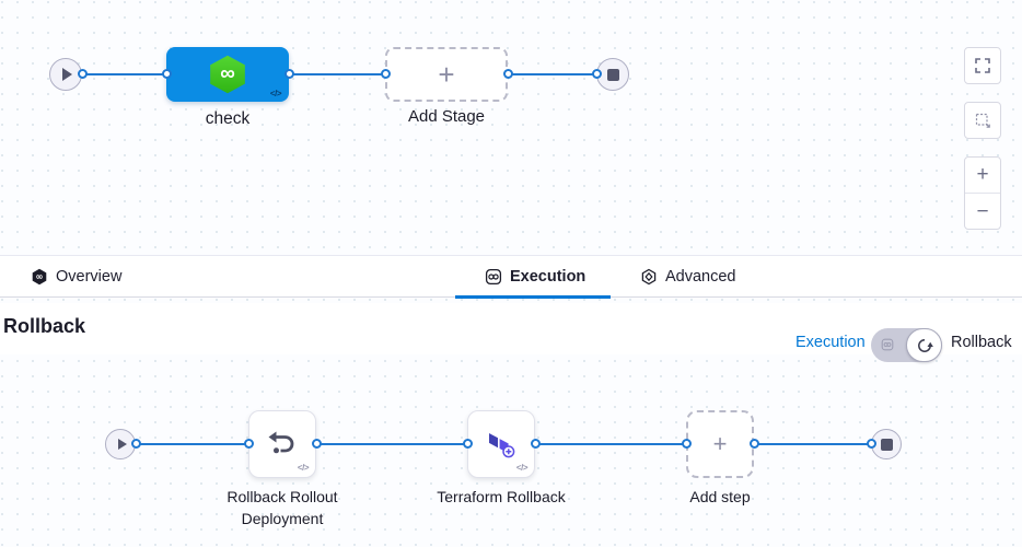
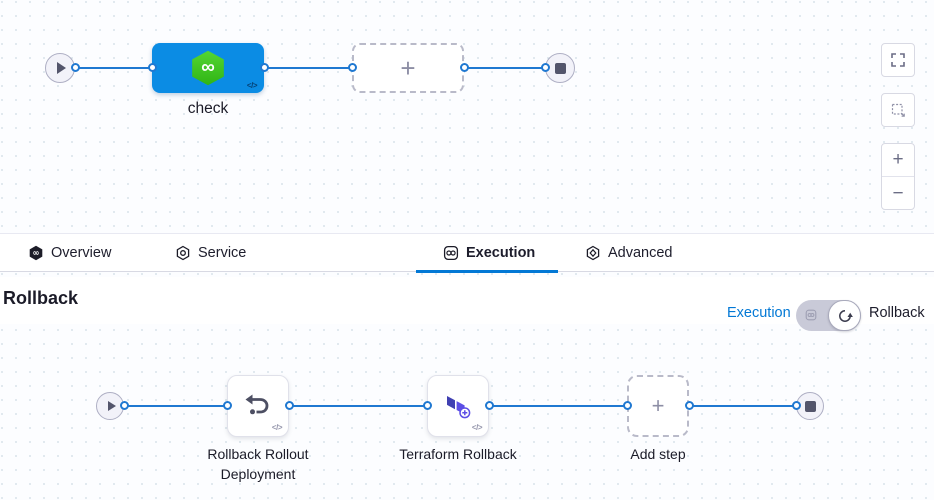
  ∞
  </>
  check
  +
- Add Stage
  +
  −
  ∞
  Overview
+ Service
  Execution
  Advanced
  Rollback
  Execution
  Rollback
  </>
  Rollback Rollout Deployment
  </>
  Terraform Rollback
  +
  Add step
